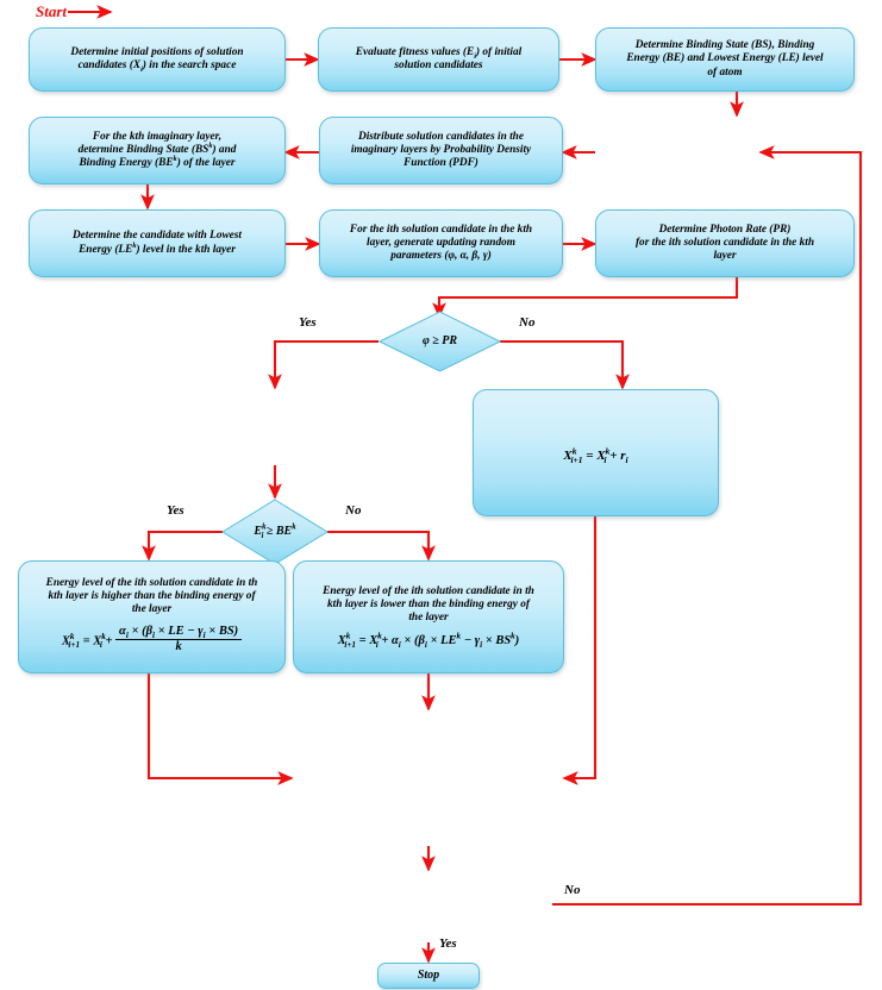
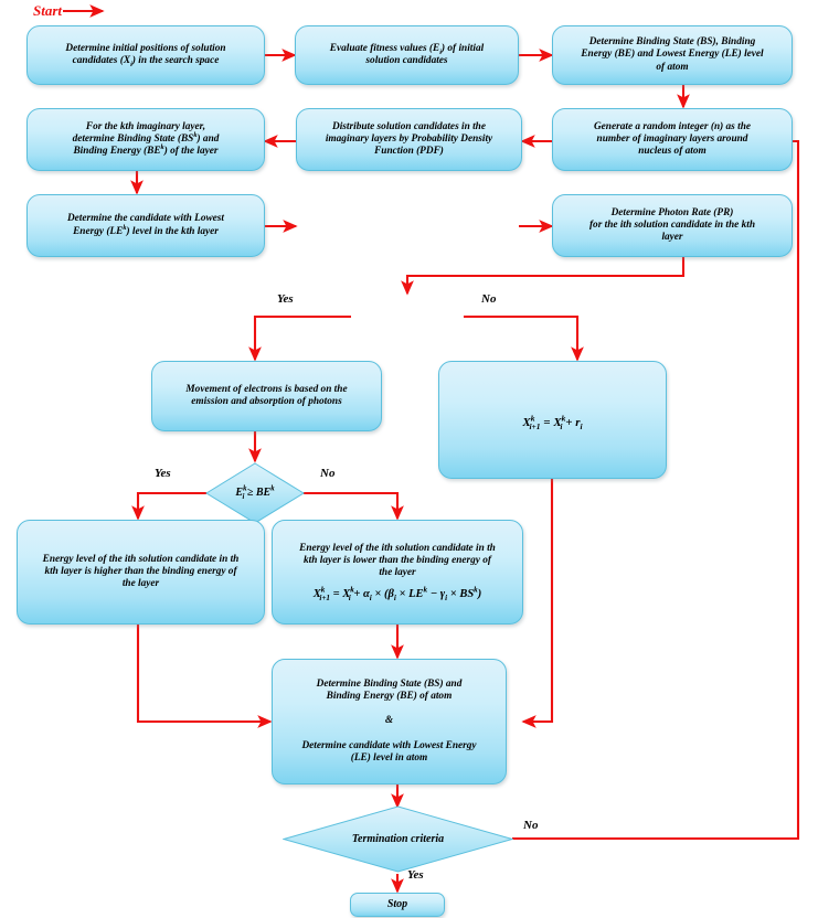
  Start
  Determine initial positions of solution
  candidates (X ) in the search space
  Evaluate fitness values (E ) of initial
  solution candidates
  Determine Binding State (BS), Binding
  Energy (BE) and Lowest Energy (LE) level
  of atom
  For the kth imaginary layer,
  determine Binding State (BS ) and
  Binding Energy (BE ) of the layer
  Distribute solution candidates in the
  imaginary layers by Probability Density
  Function (PDF)
+ Generate a random integer (n) as the
+ number of imaginary layers around
+ nucleus of atom
  Determine the candidate with Lowest
  Energy (LE ) level in the kth layer
- For the ith solution candidate in the kth
- layer, generate updating random
- parameters (φ, α, β, γ)
  Determine Photon Rate (PR)
  for the ith solution candidate in the kth
  layer
- φ ≥ PR
  Yes
  No
+ Movement of electrons is based on the
+ emission and absorption of photons
  Xki+1 = Xki + ri
  Yes
  No
  Energy level of the ith solution candidate in th
  kth layer is higher than the binding energy of
  the layer
- Xki+1 = Xki +
- αi × (βi × LE − γi × BS)
- k
  Energy level of the ith solution candidate in th
  kth layer is lower than the binding energy of
  the layer
  Xki+1 = Xki + αi × (βi × LEk − γi × BSk)
+ Determine Binding State (BS) and
+ Binding Energy (BE) of atom
+ &
+ Determine candidate with Lowest Energy
+ (LE) level in atom
+ Termination criteria
  No
  Yes
  Stop
